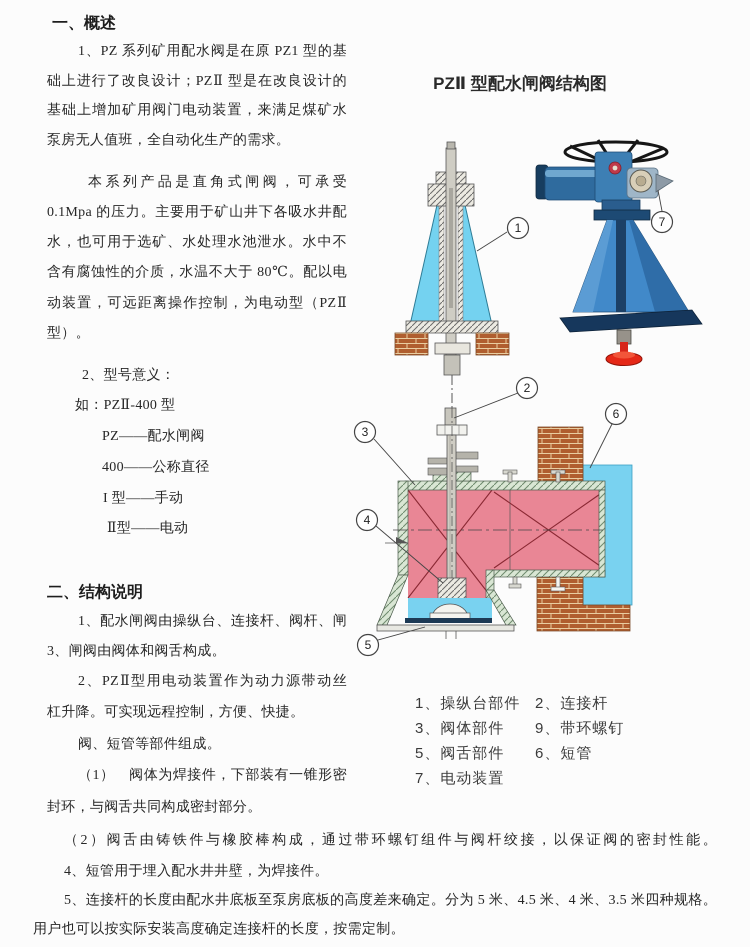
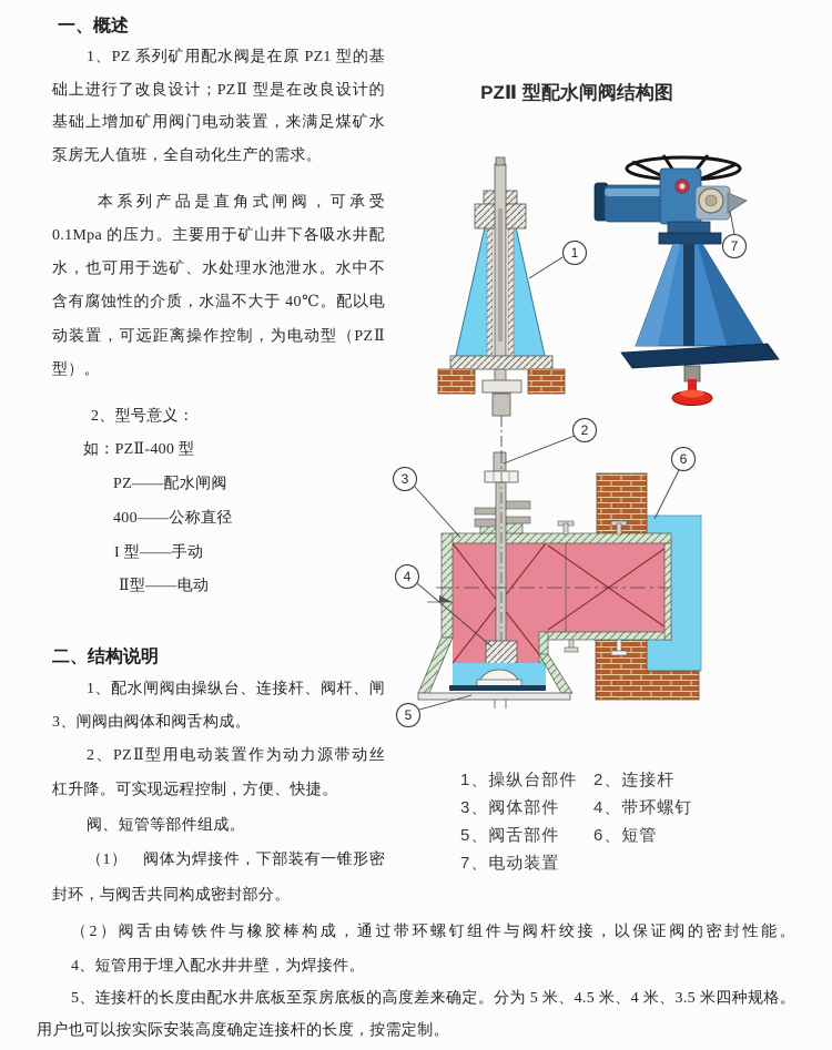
  一、概述
  1、PZ 系列矿用配水阀是在原 PZ1 型的基
  础上进行了改良设计；PZⅡ 型是在改良设计的
  基础上增加矿用阀门电动装置，来满足煤矿水
  泵房无人值班，全自动化生产的需求。
  本系列产品是直角式闸阀，可承受
  0.1Mpa 的压力。主要用于矿山井下各吸水井配
  水，也可用于选矿、水处理水池泄水。水中不
- 含有腐蚀性的介质，水温不大于 80℃。配以电
+ 含有腐蚀性的介质，水温不大于 40℃。配以电
  动装置，可远距离操作控制，为电动型（PZⅡ
  型）。
  2、型号意义：
  如：PZⅡ-400 型
  PZ——配水闸阀
  400——公称直径
  I 型——手动
  Ⅱ型——电动
  二、结构说明
  1、配水闸阀由操纵台、连接杆、阀杆、闸
  3、闸阀由阀体和阀舌构成。
  2、PZⅡ型用电动装置作为动力源带动丝
  杠升降。可实现远程控制，方便、快捷。
  阀、短管等部件组成。
  （1） 阀体为焊接件，下部装有一锥形密
  封环，与阀舌共同构成密封部分。
  （2）阀舌由铸铁件与橡胶棒构成，通过带环螺钉组件与阀杆绞接，以保证阀的密封性能。
  4、短管用于埋入配水井井壁，为焊接件。
  5、连接杆的长度由配水井底板至泵房底板的高度差来确定。分为 5 米、4.5 米、4 米、3.5 米四种规格。
  用户也可以按实际安装高度确定连接杆的长度，按需定制。
  PZⅡ 型配水闸阀结构图
  1、操纵台部件
  2、连接杆
  3、阀体部件
- 9、带环螺钉
+ 4、带环螺钉
  5、阀舌部件
  6、短管
  7、电动装置
  1
  2
  3
  4
  5
  6
  7
